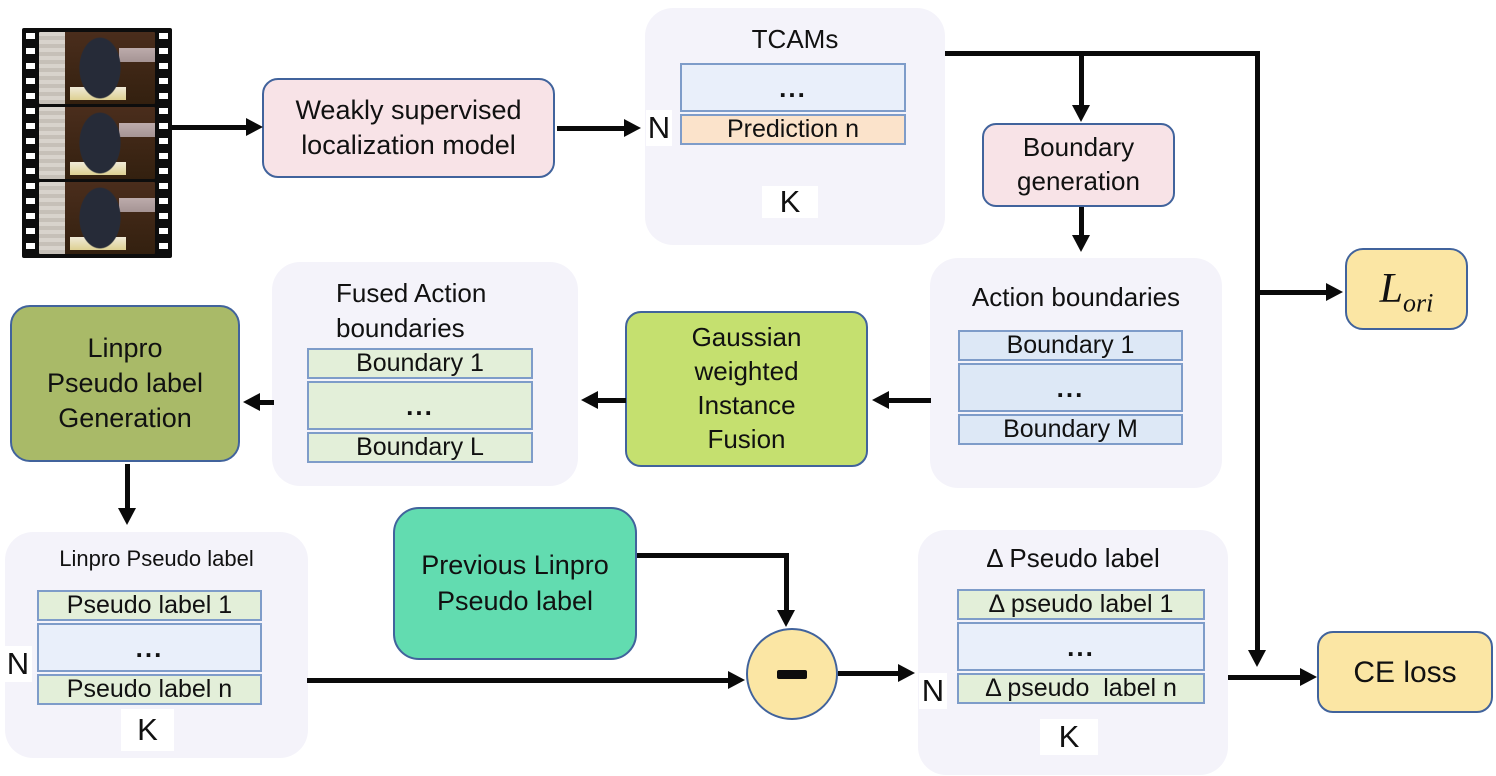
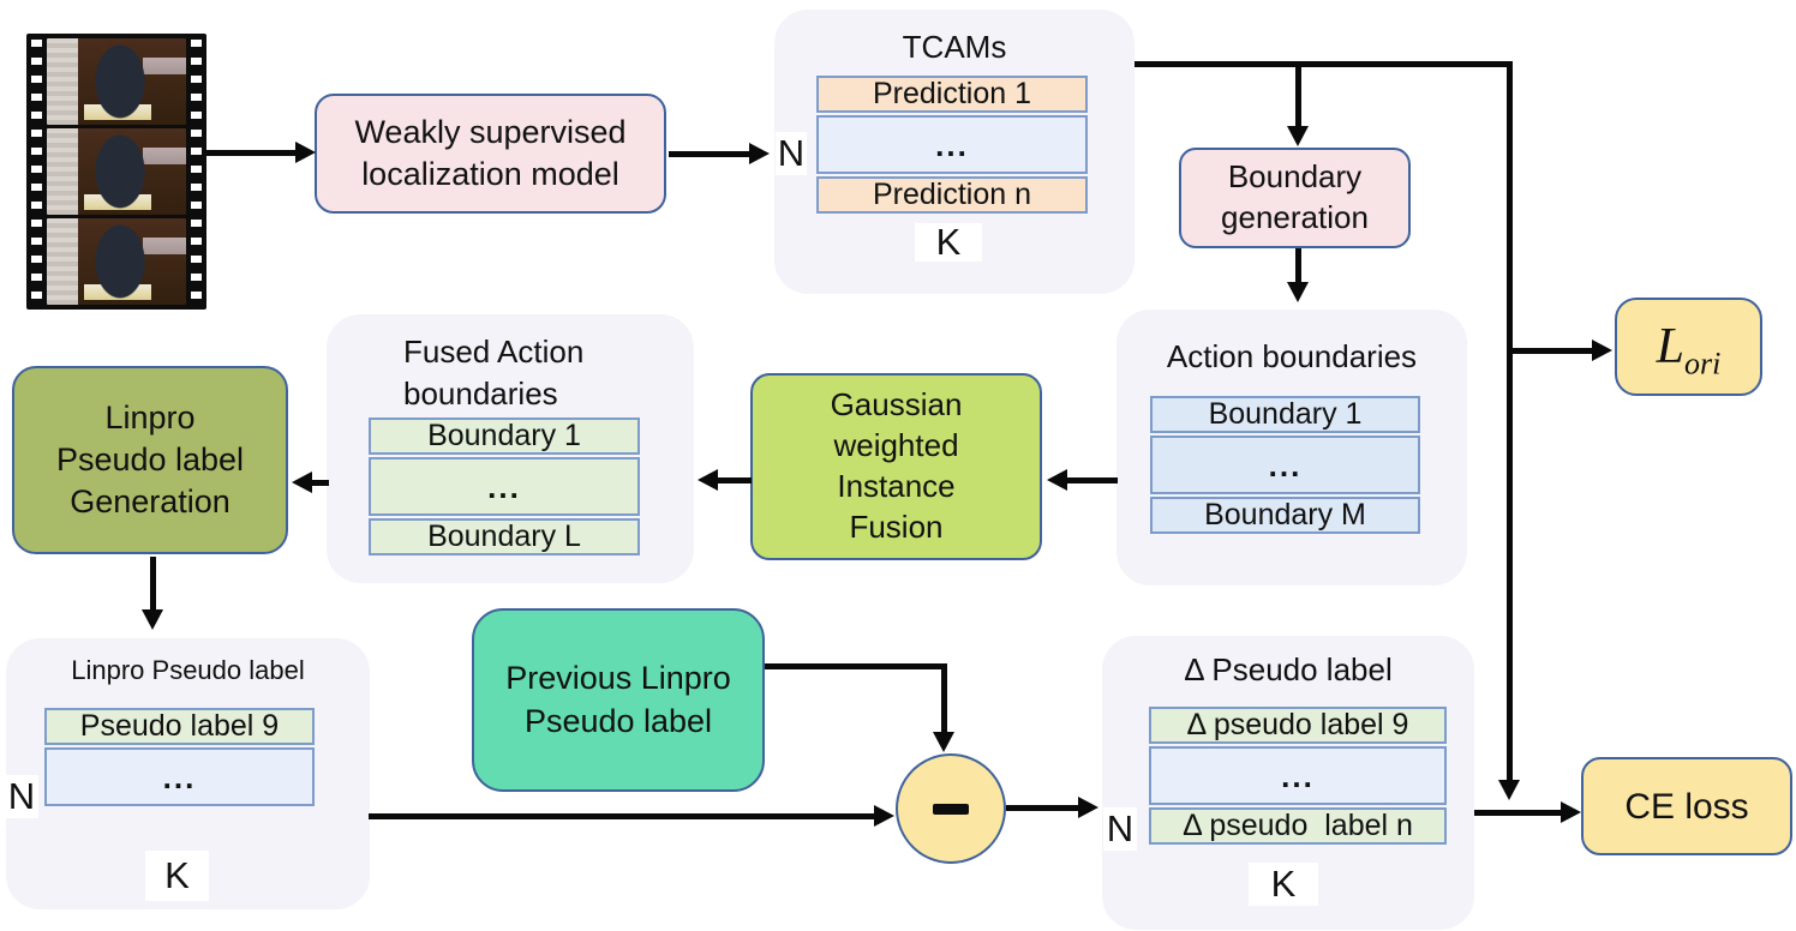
  Weakly supervised
  localization model
  TCAMs
+ Prediction 1
  ...
  Prediction n
  N
  K
  Boundary
  generation
  Action boundaries
  Boundary 1
  ...
  Boundary M
  Gaussian
  weighted
  Instance
  Fusion
  Fused Action
  boundaries
  Boundary 1
  ...
  Boundary L
  Linpro
  Pseudo label
  Generation
  Linpro Pseudo label
- Pseudo label 1
+ Pseudo label 9
  ...
- Pseudo label n
  N
  K
  Previous Linpro
  Pseudo label
  Δ Pseudo label
- Δ pseudo label 1
+ Δ pseudo label 9
  ...
  Δ pseudo label n
  N
  K
  Lori
  CE loss
